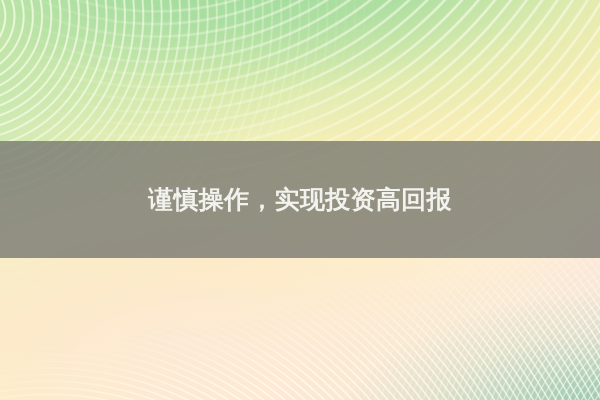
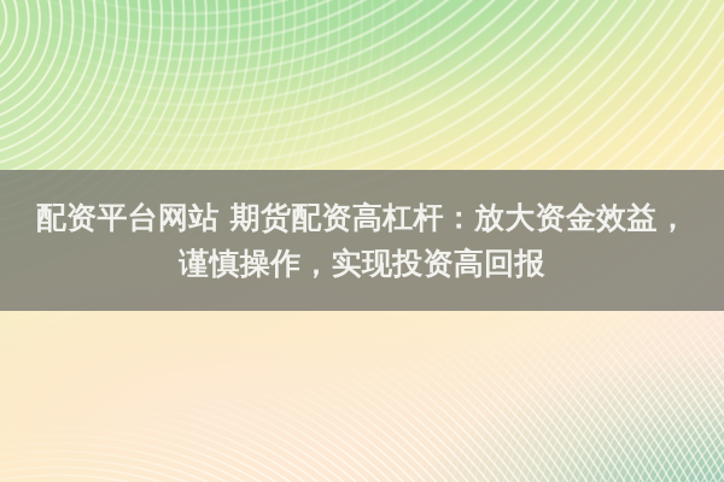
+ 配资平台网站 期货配资高杠杆：放大资金效益，
  谨慎操作，实现投资高回报
